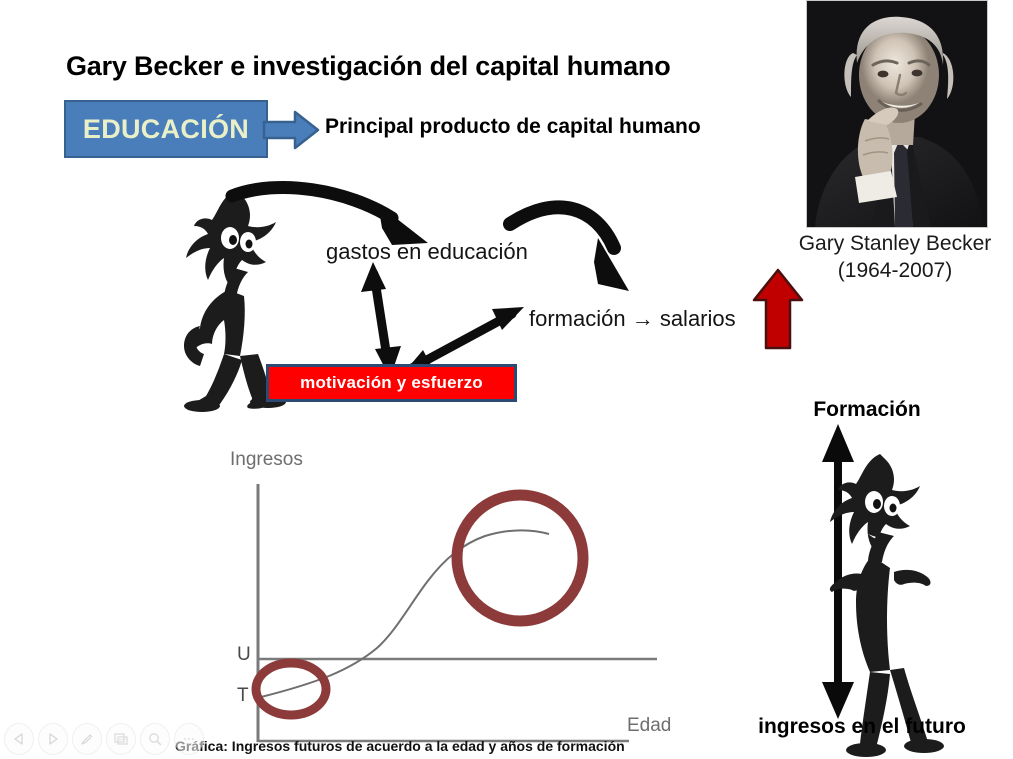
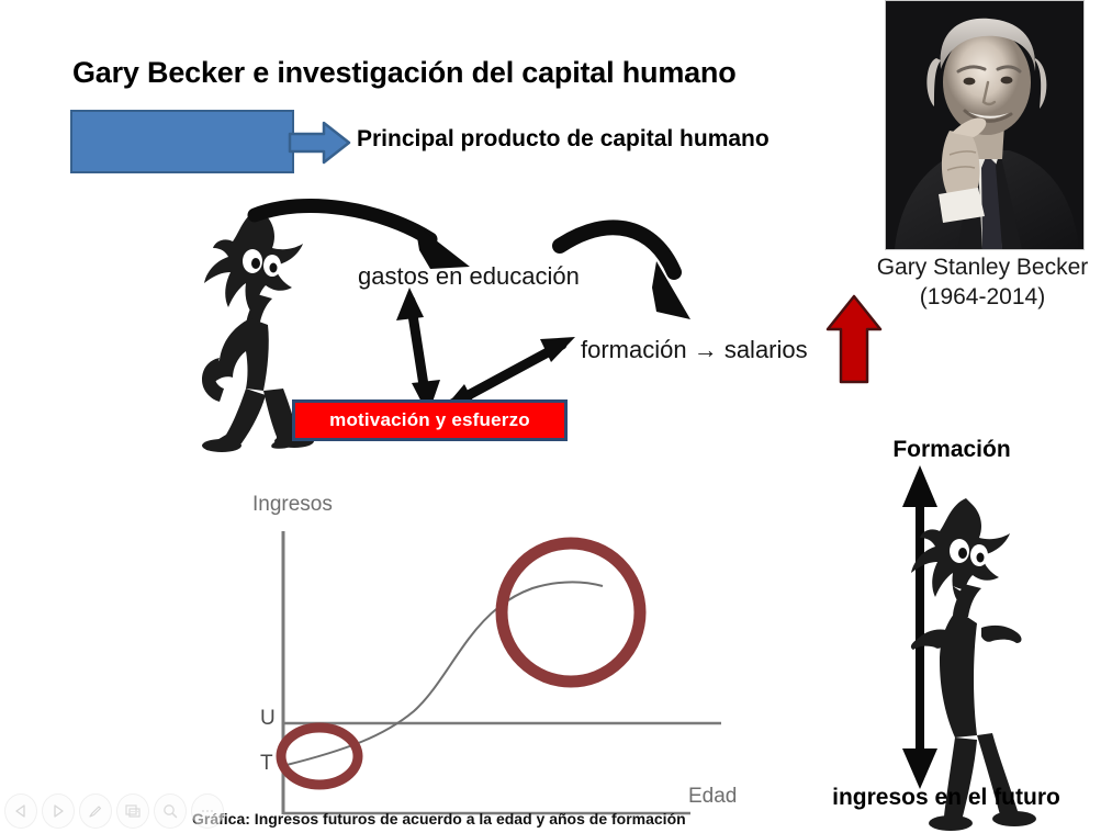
  Gary Becker e investigación del capital humano
- EDUCACIÓN
  Principal producto de capital humano
  Gary Stanley Becker
- (1964-2007)
+ (1964-2014)
  gastos en educación
  formación → salarios
  motivación y esfuerzo
  Formación
  ingresos en el futuro
  Ingresos
  Edad
  U
  T
  Gráfica: Ingresos futuros de acuerdo a la edad y años de formación
